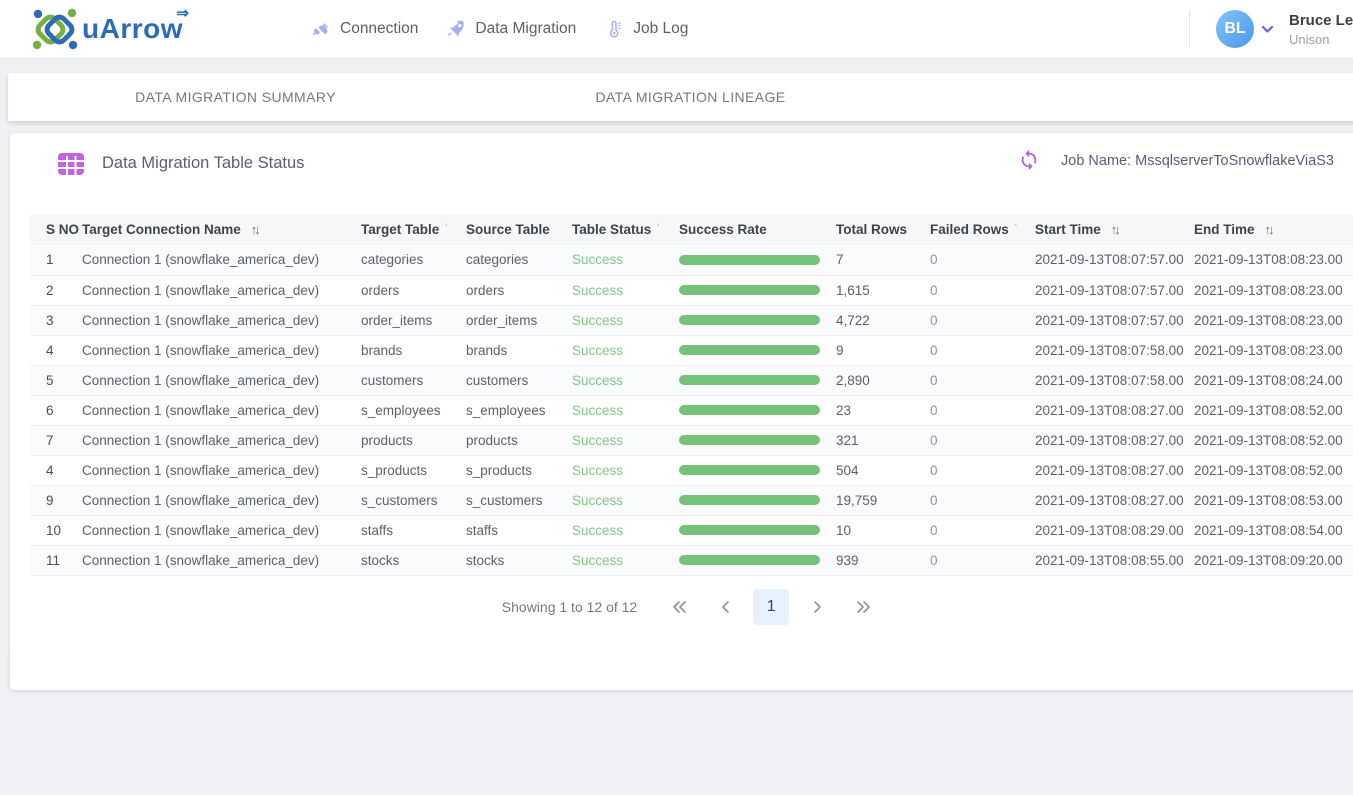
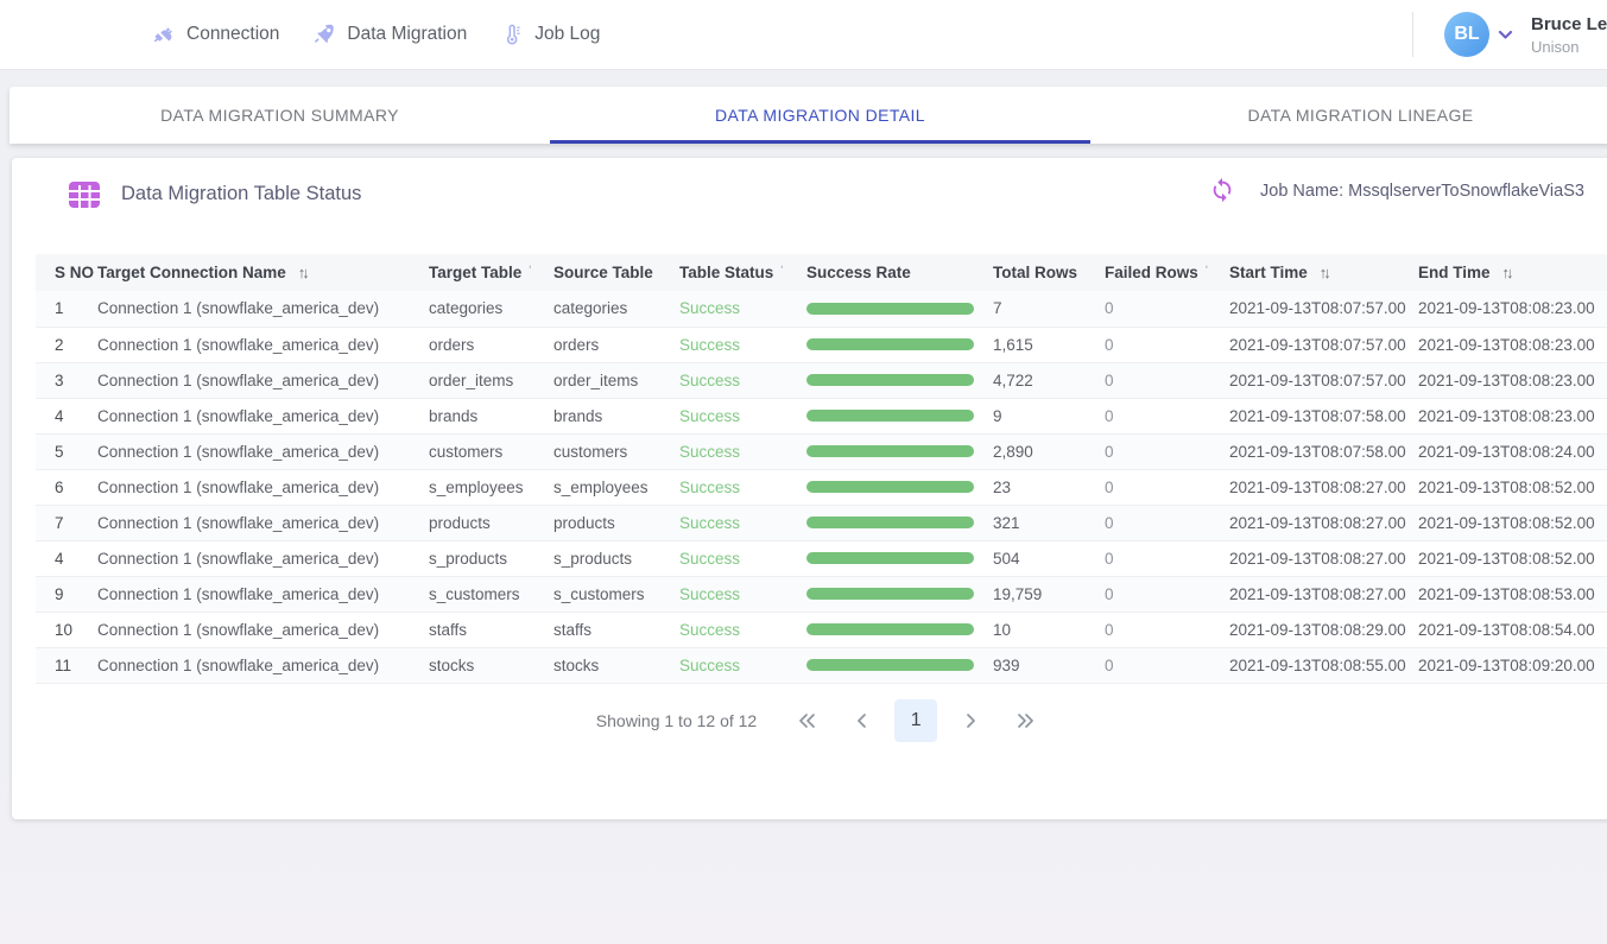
- uArrow
- ⇒
  Connection
  Data Migration
  Job Log
  BL
  Bruce Le
  Unison
  DATA MIGRATION SUMMARY
+ DATA MIGRATION DETAIL
  DATA MIGRATION LINEAGE
  Data Migration Table Status
  Job Name: MssqlserverToSnowflakeViaS3
  S NO	Target Connection Name ↑↓	Target Table ʹ	Source Table	Table Status ʹ	Success Rate	Total Rows	Failed Rows ʹ	Start Time ↑↓	End Time ↑↓
  1	Connection 1 (snowflake_america_dev)	categories	categories	Success		7	0	2021-09-13T08:07:57.00	2021-09-13T08:08:23.00
  2	Connection 1 (snowflake_america_dev)	orders	orders	Success		1,615	0	2021-09-13T08:07:57.00	2021-09-13T08:08:23.00
  3	Connection 1 (snowflake_america_dev)	order_items	order_items	Success		4,722	0	2021-09-13T08:07:57.00	2021-09-13T08:08:23.00
  4	Connection 1 (snowflake_america_dev)	brands	brands	Success		9	0	2021-09-13T08:07:58.00	2021-09-13T08:08:23.00
  5	Connection 1 (snowflake_america_dev)	customers	customers	Success		2,890	0	2021-09-13T08:07:58.00	2021-09-13T08:08:24.00
  6	Connection 1 (snowflake_america_dev)	s_employees	s_employees	Success		23	0	2021-09-13T08:08:27.00	2021-09-13T08:08:52.00
  7	Connection 1 (snowflake_america_dev)	products	products	Success		321	0	2021-09-13T08:08:27.00	2021-09-13T08:08:52.00
  4	Connection 1 (snowflake_america_dev)	s_products	s_products	Success		504	0	2021-09-13T08:08:27.00	2021-09-13T08:08:52.00
  9	Connection 1 (snowflake_america_dev)	s_customers	s_customers	Success		19,759	0	2021-09-13T08:08:27.00	2021-09-13T08:08:53.00
  10	Connection 1 (snowflake_america_dev)	staffs	staffs	Success		10	0	2021-09-13T08:08:29.00	2021-09-13T08:08:54.00
  11	Connection 1 (snowflake_america_dev)	stocks	stocks	Success		939	0	2021-09-13T08:08:55.00	2021-09-13T08:09:20.00
  Showing 1 to 12 of 12
  1
